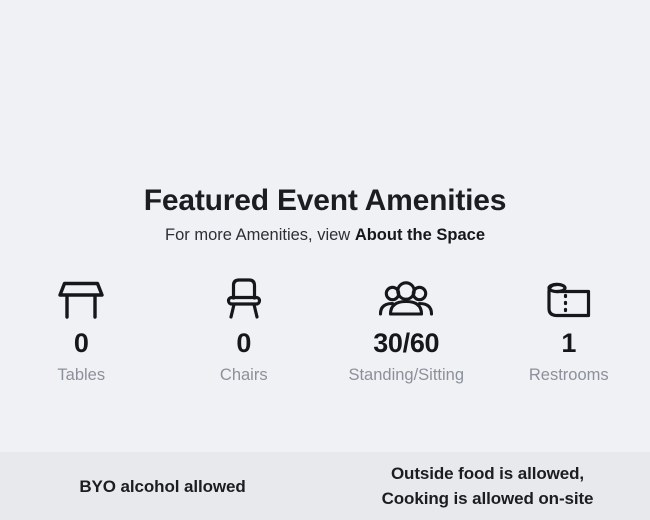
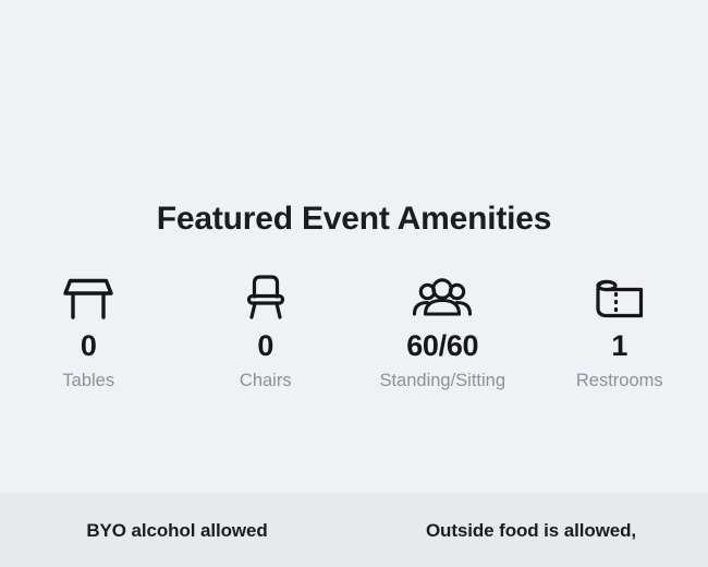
  Featured Event Amenities
- For more Amenities, view About the Space
  0
  Tables
  0
  Chairs
- 30/60
+ 60/60
  Standing/Sitting
  1
  Restrooms
  BYO alcohol allowed
  Outside food is allowed,
- Cooking is allowed on-site
